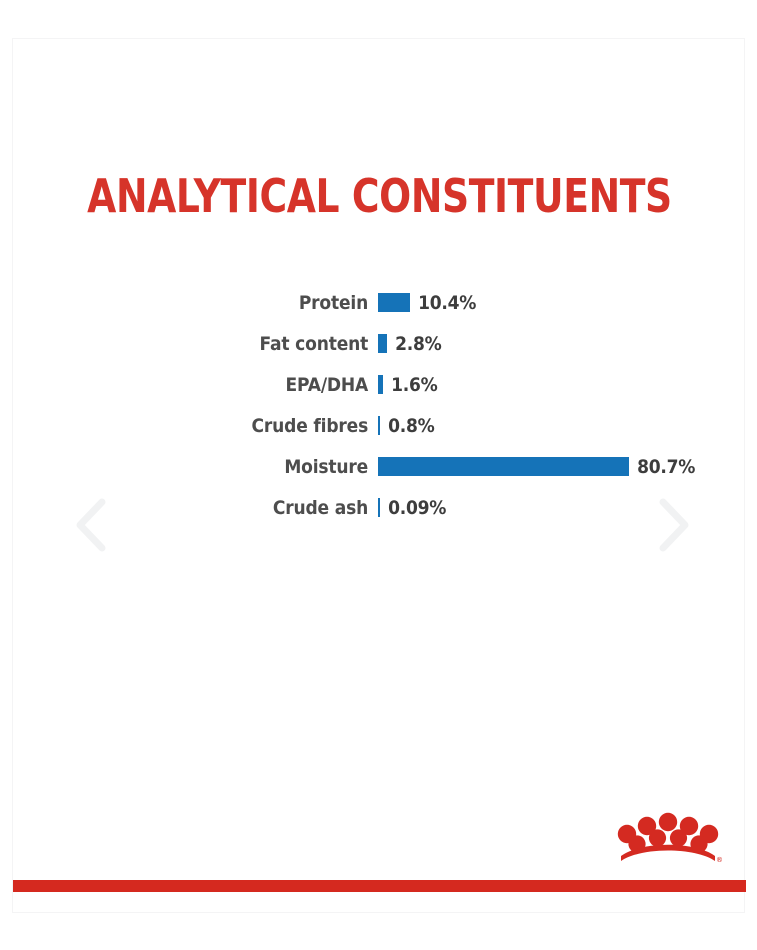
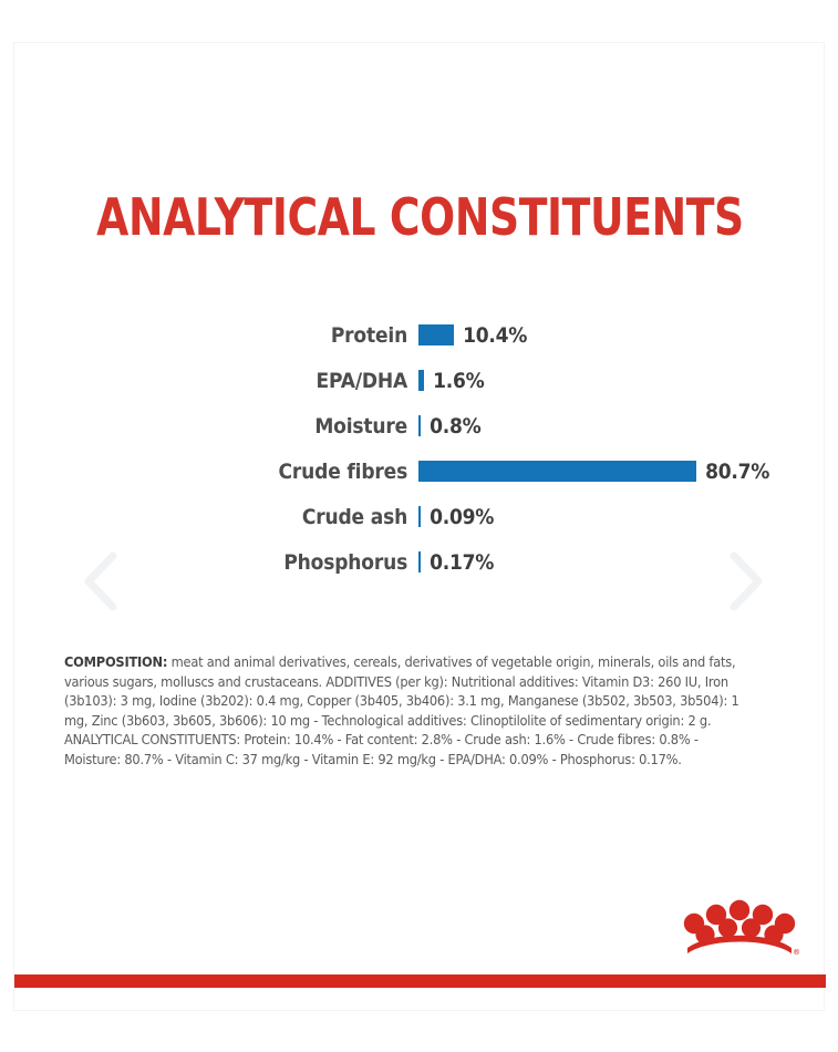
  ANALYTICAL CONSTITUENTS
  Protein
  10.4%
- Fat content
- 2.8%
  EPA/DHA
  1.6%
- Crude fibres
+ Moisture
  0.8%
- Moisture
+ Crude fibres
  80.7%
  Crude ash
  0.09%
+ Phosphorus
+ 0.17%
+ COMPOSITION: meat and animal derivatives, cereals, derivatives of vegetable origin, minerals, oils and fats, various sugars, molluscs and crustaceans. ADDITIVES (per kg): Nutritional additives: Vitamin D3: 260 IU, Iron (3b103): 3 mg, Iodine (3b202): 0.4 mg, Copper (3b405, 3b406): 3.1 mg, Manganese (3b502, 3b503, 3b504): 1 mg, Zinc (3b603, 3b605, 3b606): 10 mg - Technological additives: Clinoptilolite of sedimentary origin: 2 g. ANALYTICAL CONSTITUENTS: Protein: 10.4% - Fat content: 2.8% - Crude ash: 1.6% - Crude fibres: 0.8% - Moisture: 80.7% - Vitamin C: 37 mg/kg - Vitamin E: 92 mg/kg - EPA/DHA: 0.09% - Phosphorus: 0.17%.
  ®
